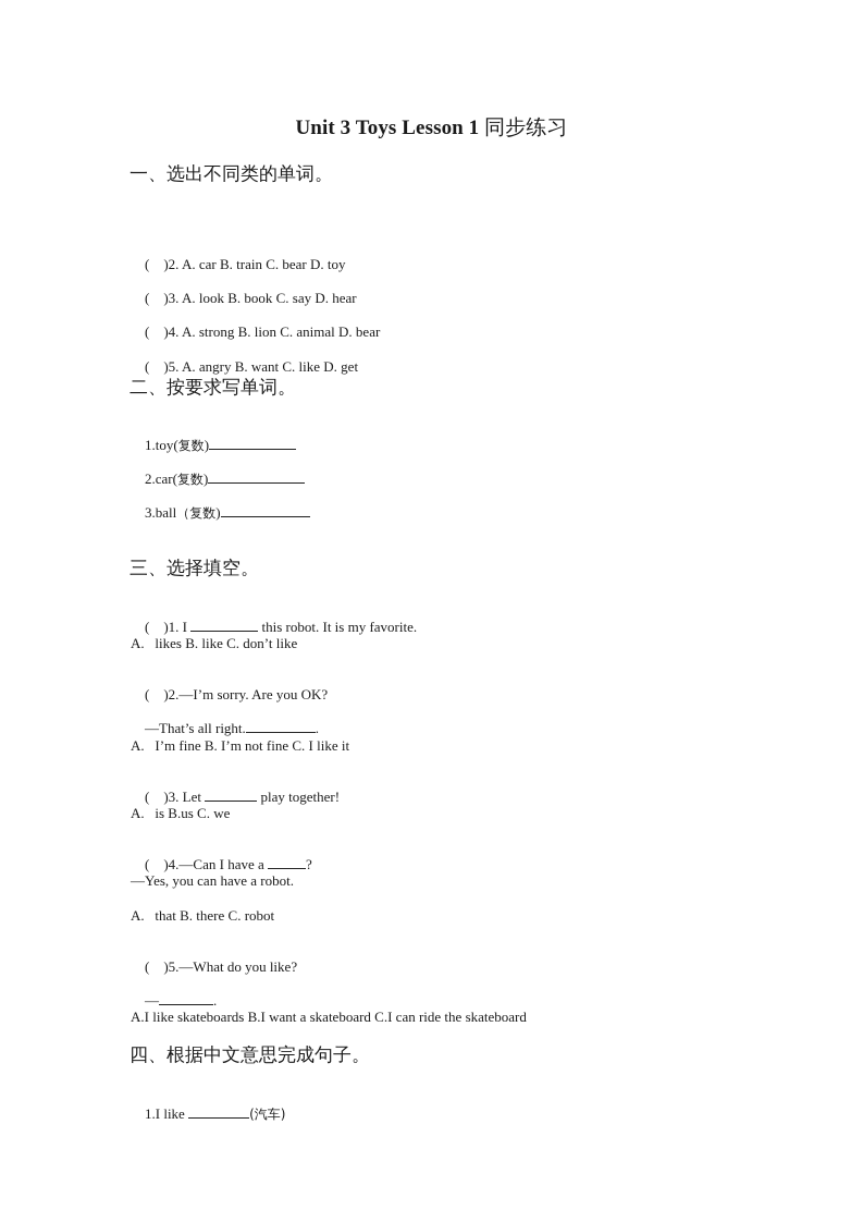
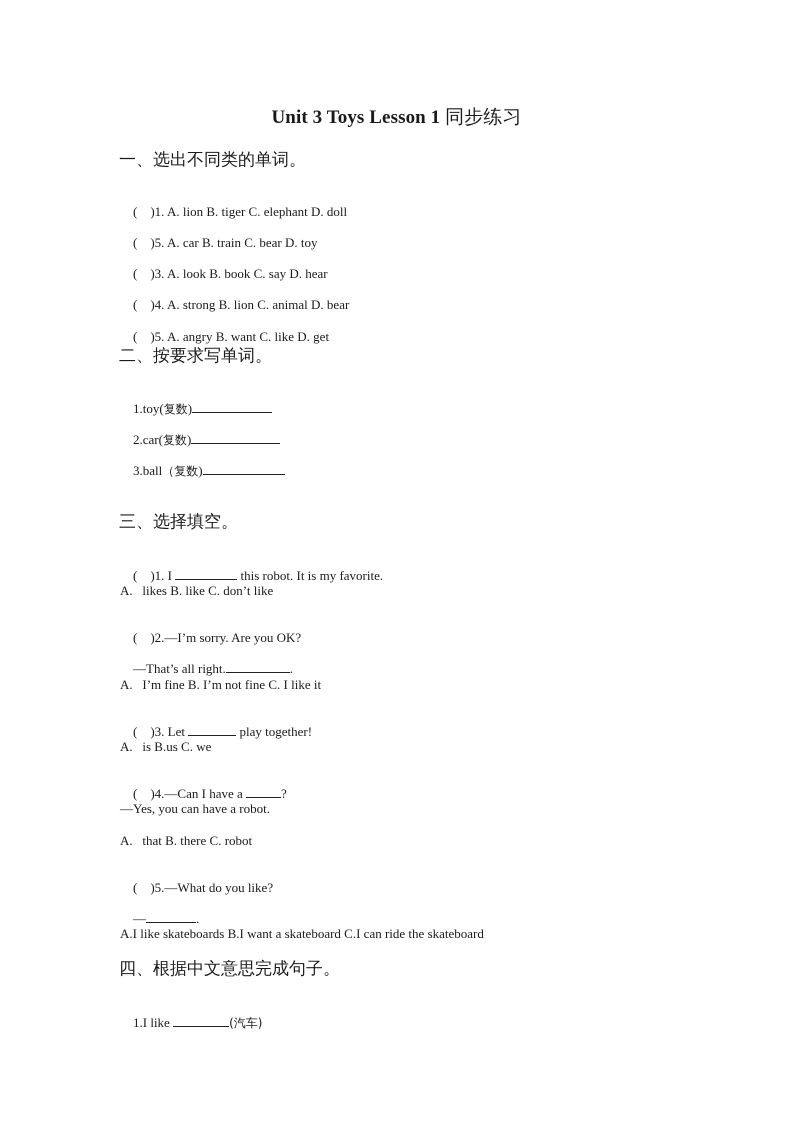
  Unit 3 Toys Lesson 1 同步练习
  一、选出不同类的单词。
+ ( )1. A. lion B. tiger C. elephant D. doll
- ( )2. A. car B. train C. bear D. toy
+ ( )5. A. car B. train C. bear D. toy
  ( )3. A. look B. book C. say D. hear
  ( )4. A. strong B. lion C. animal D. bear
  ( )5. A. angry B. want C. like D. get
  二、按要求写单词。
  1.toy(复数)
  2.car(复数)
  3.ball（复数)
  三、选择填空。
  ( )1. I this robot. It is my favorite.
  A. likes B. like C. don’t like
  ( )2.—I’m sorry. Are you OK?
  —That’s all right. .
  A. I’m fine B. I’m not fine C. I like it
  ( )3. Let play together!
  A. is B.us C. we
  ( )4.—Can I have a ?
  —Yes, you can have a robot.
  A. that B. there C. robot
  ( )5.—What do you like?
  — .
  A.I like skateboards B.I want a skateboard C.I can ride the skateboard
  四、根据中文意思完成句子。
  1.I like (汽车)
